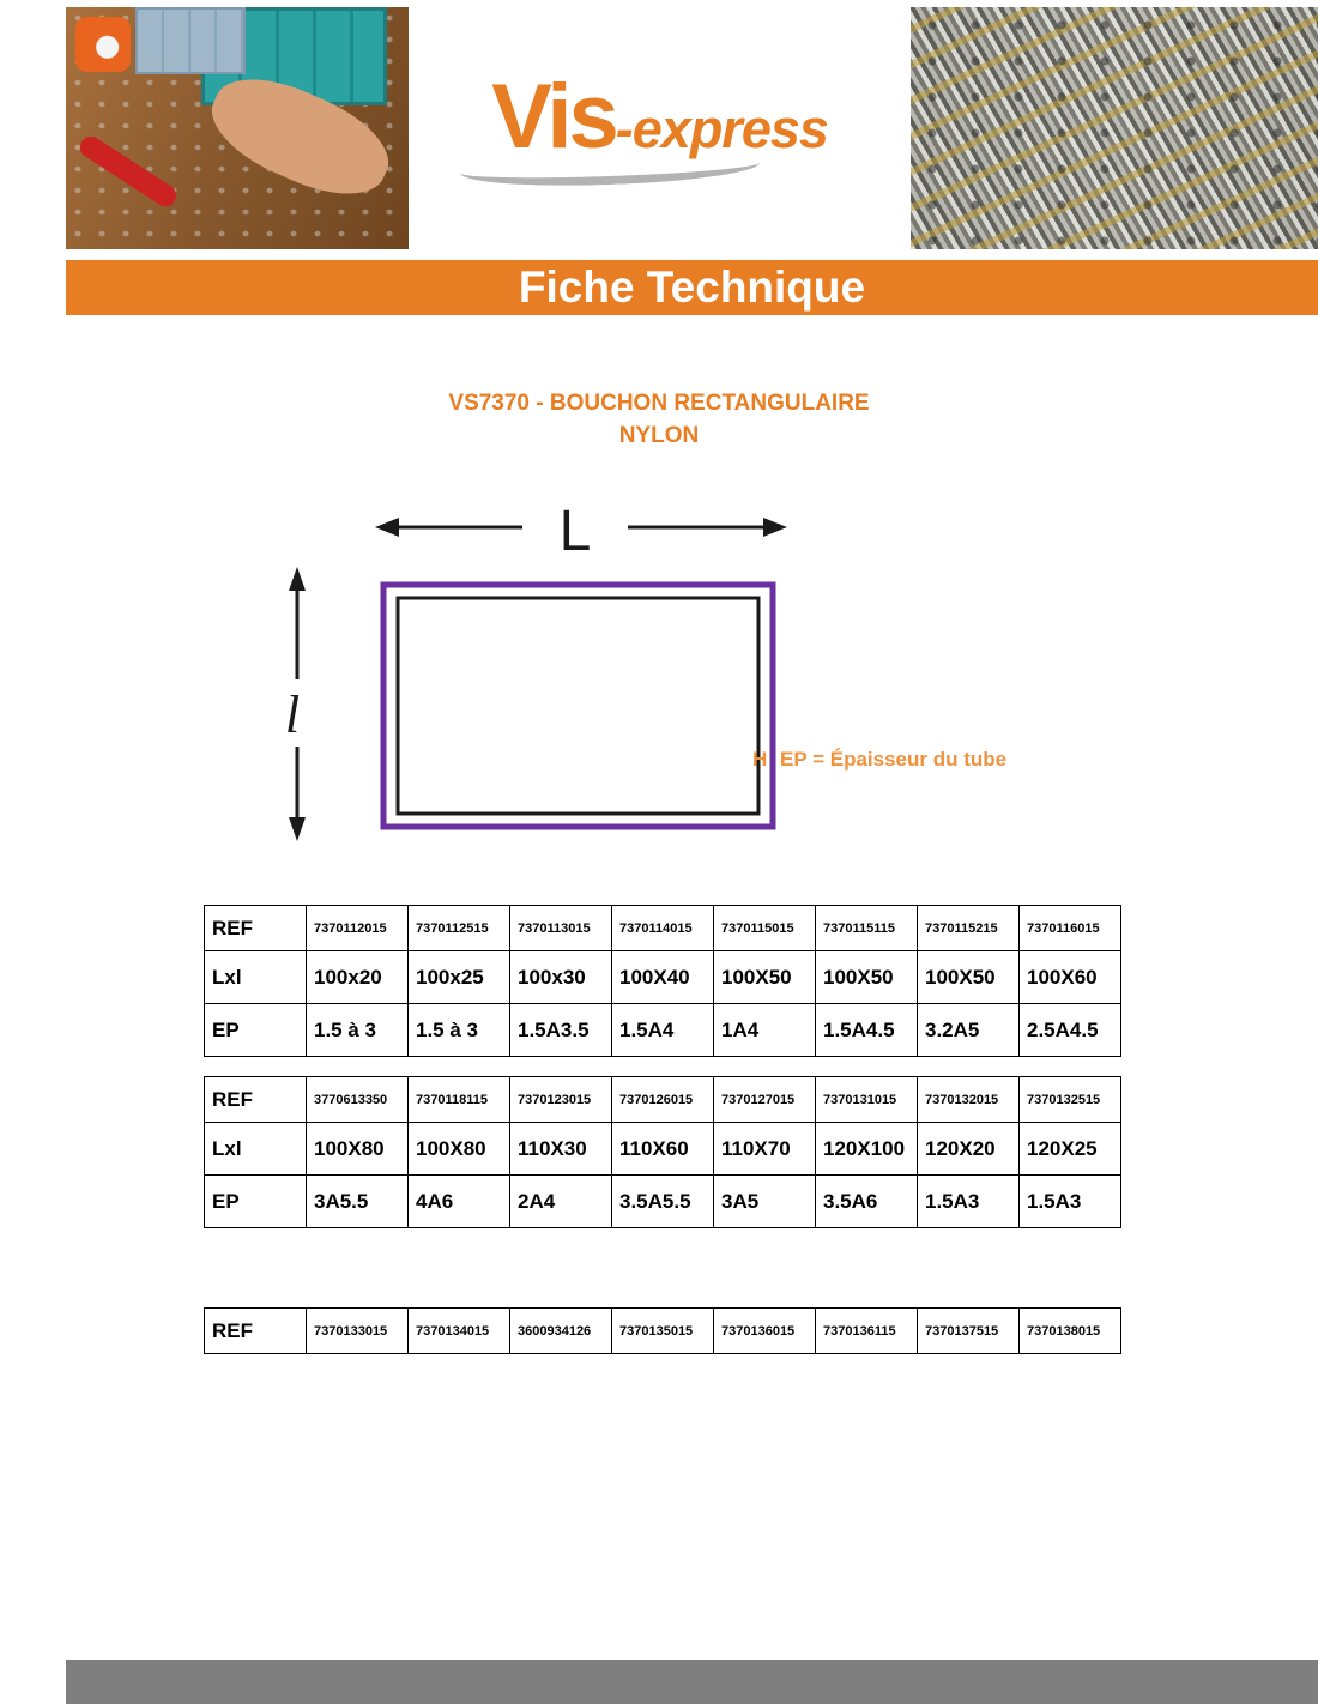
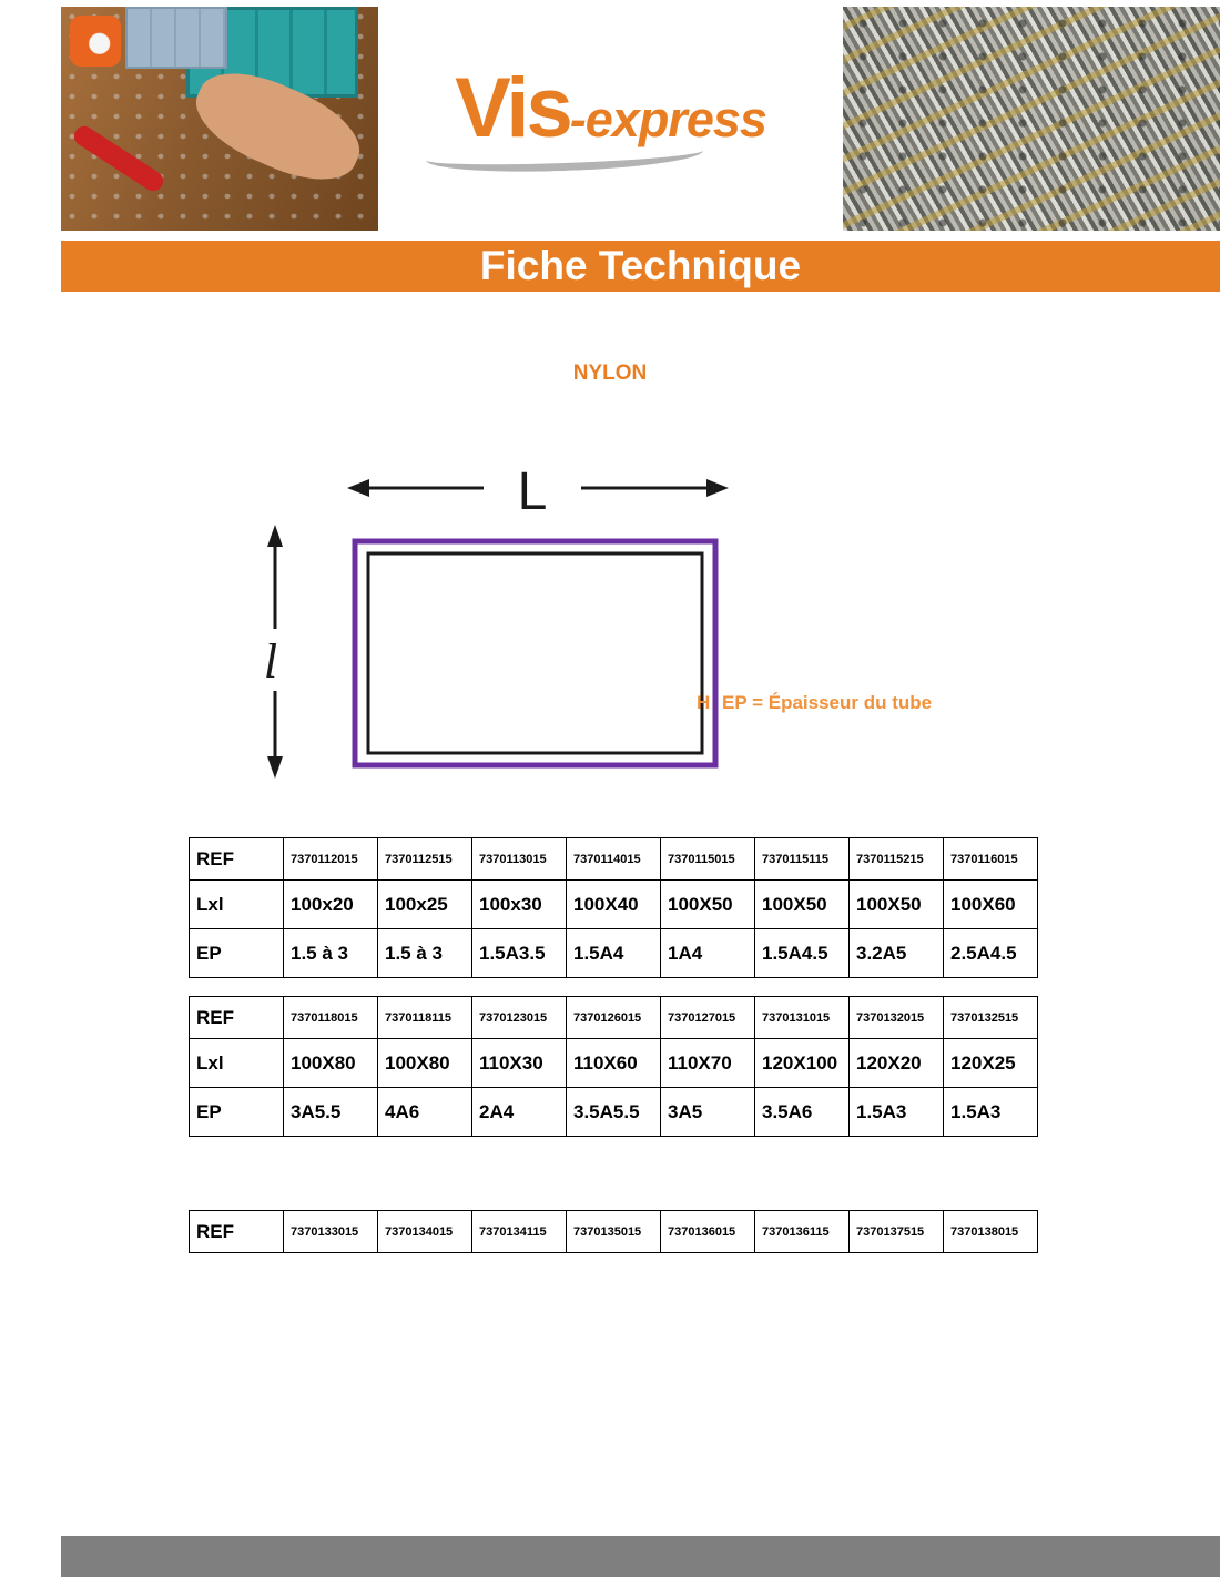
  Vis-express
  Fiche Technique
- VS7370 - BOUCHON RECTANGULAIRE
  NYLON
  L
  l
  H
  EP = Épaisseur du tube
  REF	7370112015	7370112515	7370113015	7370114015	7370115015	7370115115	7370115215	7370116015
  Lxl	100x20	100x25	100x30	100X40	100X50	100X50	100X50	100X60
  EP	1.5 à 3	1.5 à 3	1.5A3.5	1.5A4	1A4	1.5A4.5	3.2A5	2.5A4.5
- REF	3770613350	7370118115	7370123015	7370126015	7370127015	7370131015	7370132015	7370132515
+ REF	7370118015	7370118115	7370123015	7370126015	7370127015	7370131015	7370132015	7370132515
  Lxl	100X80	100X80	110X30	110X60	110X70	120X100	120X20	120X25
  EP	3A5.5	4A6	2A4	3.5A5.5	3A5	3.5A6	1.5A3	1.5A3
- REF	7370133015	7370134015	3600934126	7370135015	7370136015	7370136115	7370137515	7370138015
+ REF	7370133015	7370134015	7370134115	7370135015	7370136015	7370136115	7370137515	7370138015
